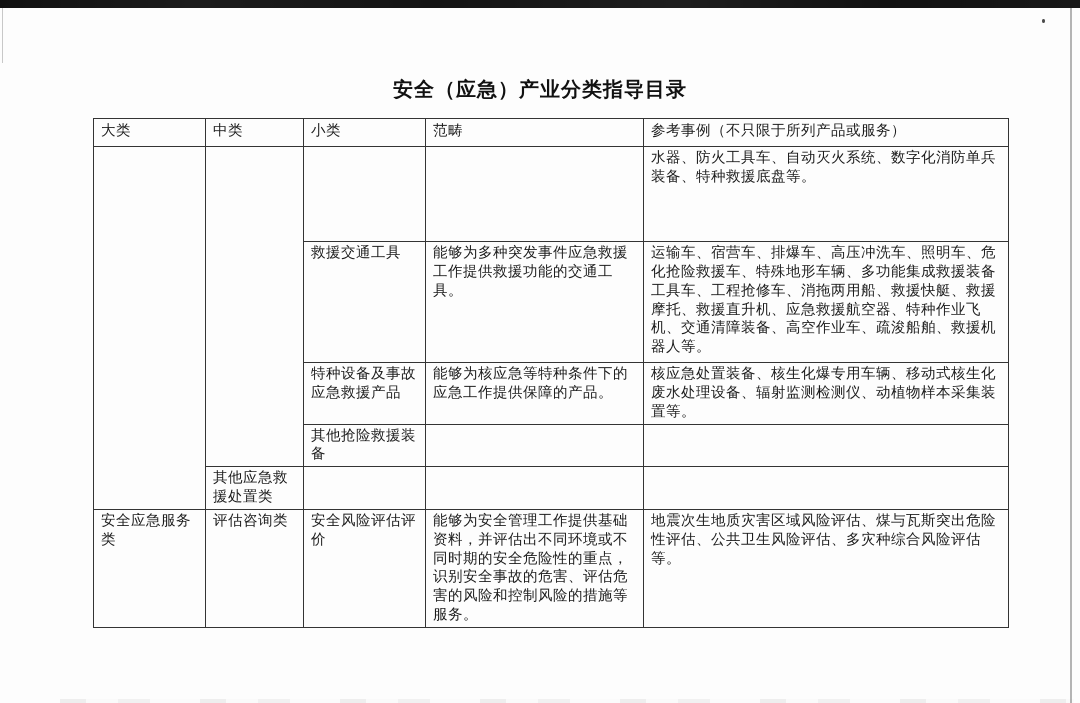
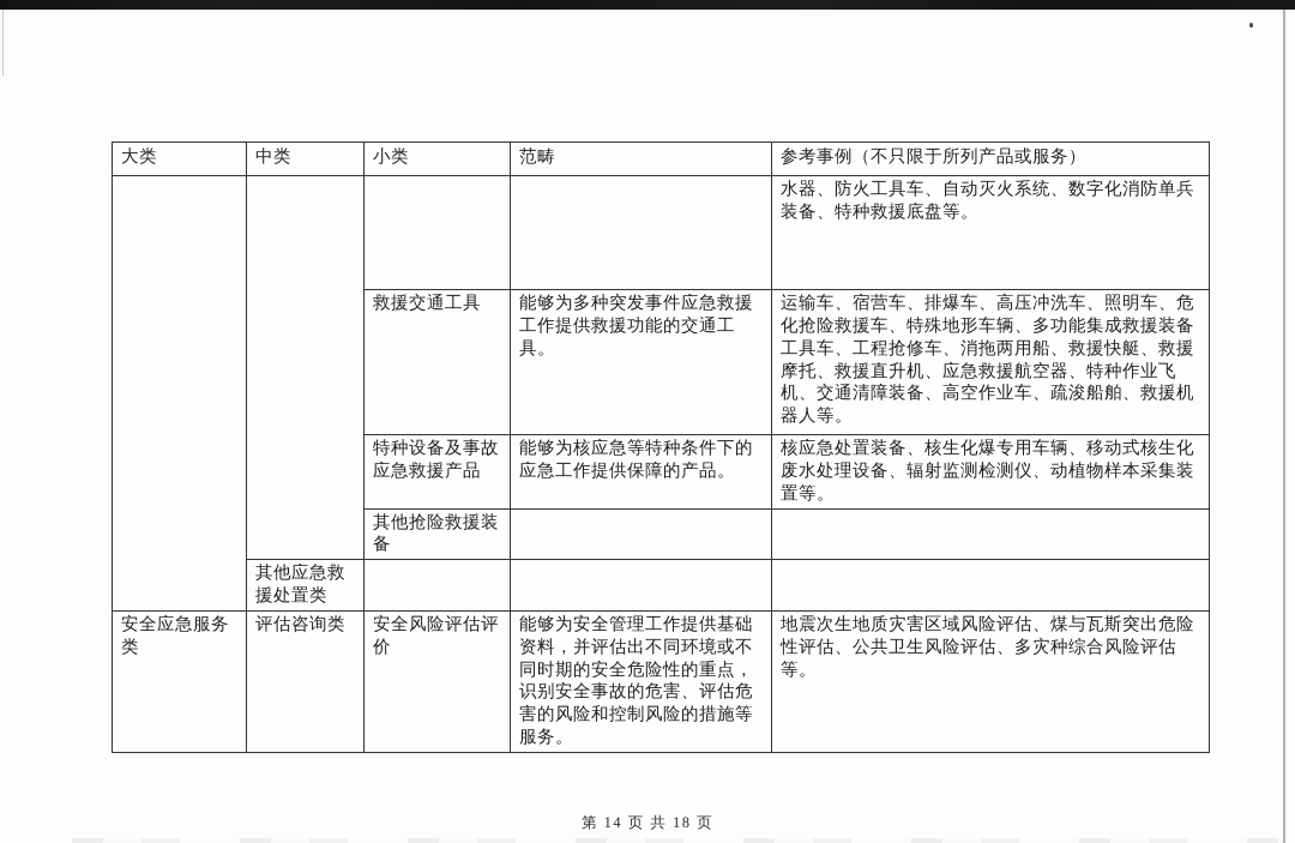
- 安全（应急）产业分类指导目录
  大类	中类	小类	范畴	参考事例（不只限于所列产品或服务）
  				水器、防火工具车、自动灭火系统、数字化消防单兵装备、特种救援底盘等。
  救援交通工具	能够为多种突发事件应急救援工作提供救援功能的交通工具。	运输车、宿营车、排爆车、高压冲洗车、照明车、危化抢险救援车、特殊地形车辆、多功能集成救援装备工具车、工程抢修车、消拖两用船、救援快艇、救援摩托、救援直升机、应急救援航空器、特种作业飞机、交通清障装备、高空作业车、疏浚船舶、救援机器人等。
  特种设备及事故应急救援产品	能够为核应急等特种条件下的应急工作提供保障的产品。	核应急处置装备、核生化爆专用车辆、移动式核生化废水处理设备、辐射监测检测仪、动植物样本采集装置等。
  其他抢险救援装备
  其他应急救援处置类
  安全应急服务类	评估咨询类	安全风险评估评价	能够为安全管理工作提供基础资料，并评估出不同环境或不同时期的安全危险性的重点，识别安全事故的危害、评估危害的风险和控制风险的措施等服务。	地震次生地质灾害区域风险评估、煤与瓦斯突出危险性评估、公共卫生风险评估、多灾种综合风险评估等。
+ 第 14 页 共 18 页
